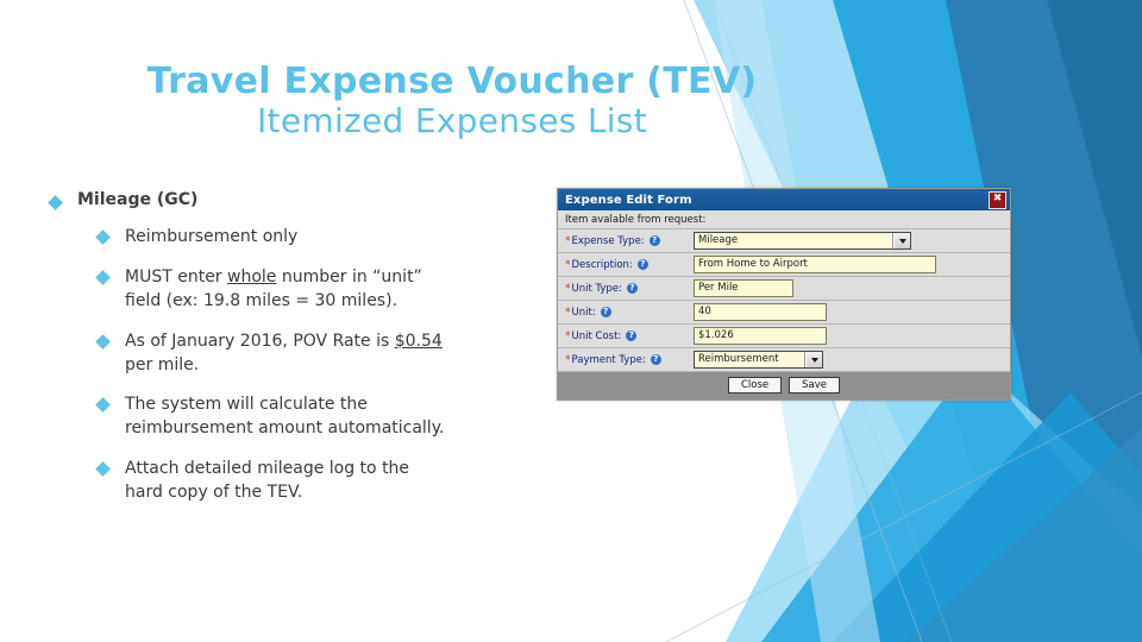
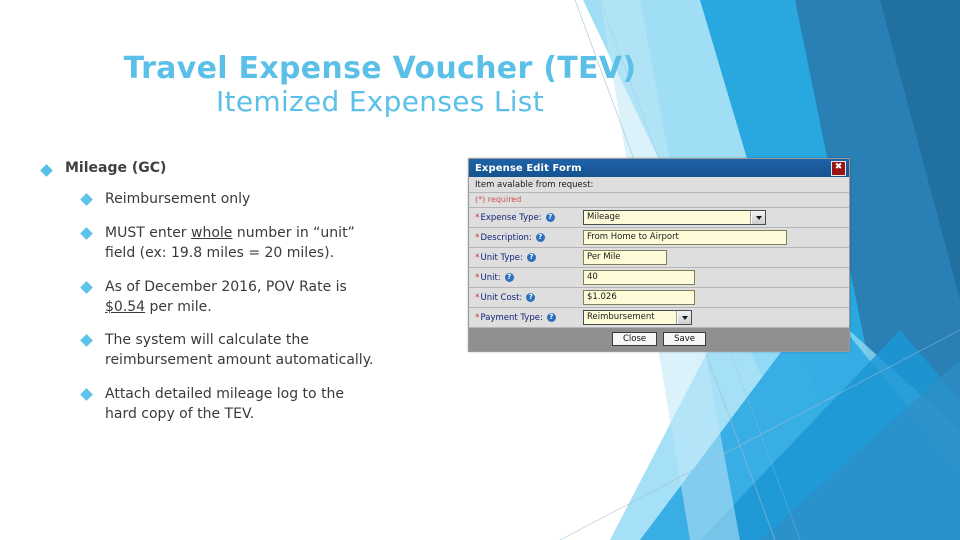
  Travel Expense Voucher (TEV)
  Itemized Expenses List
  Mileage (GC)
  Reimbursement only
- MUST enter whole number in “unit” field (ex: 19.8 miles = 30 miles).
+ MUST enter whole number in “unit” field (ex: 19.8 miles = 20 miles).
- As of January 2016, POV Rate is $0.54 per mile.
+ As of December 2016, POV Rate is $0.54 per mile.
  The system will calculate the reimbursement amount automatically.
  Attach detailed mileage log to the hard copy of the TEV.
  Expense Edit Form
  ✖
  Item avalable from request:
+ (*) required
  *
  Expense Type:
  ?
  Mileage
  *
  Description:
  ?
  From Home to Airport
  *
  Unit Type:
  ?
  Per Mile
  *
  Unit:
  ?
  40
  *
  Unit Cost:
  ?
  $1.026
  *
  Payment Type:
  ?
  Reimbursement
  Close
  Save
